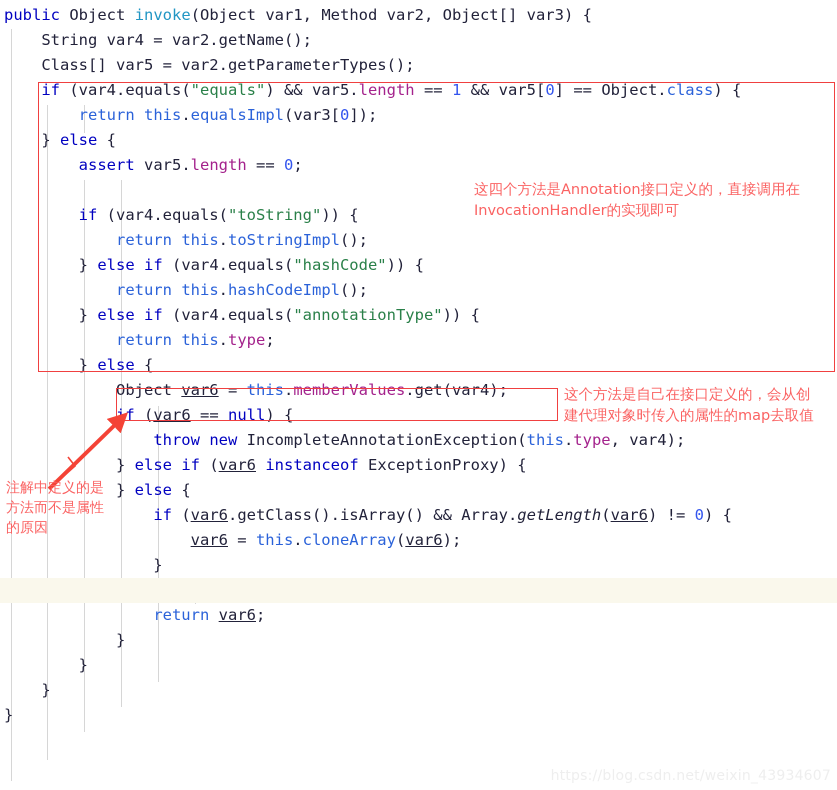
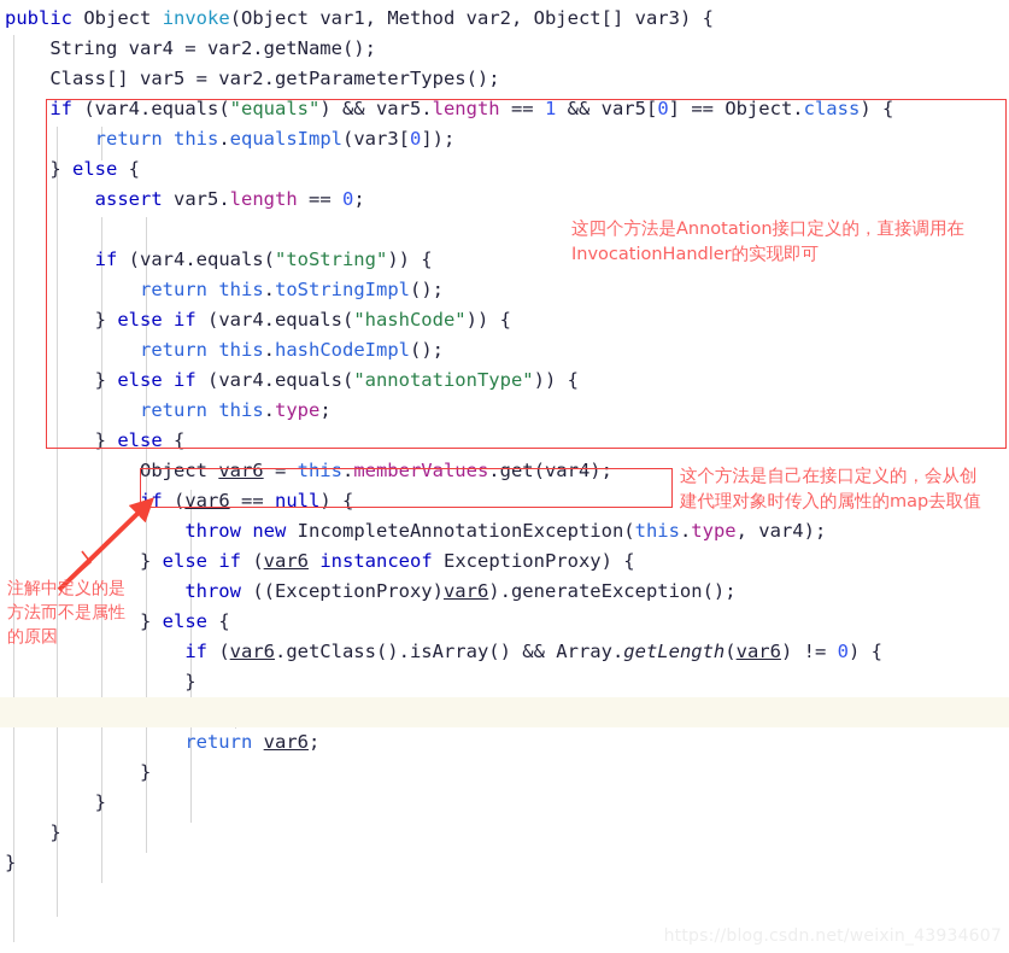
  public Object invoke(Object var1, Method var2, Object[] var3) {
  String var4 = var2.getName();
  Class[] var5 = var2.getParameterTypes();
  if (var4.equals("equals") && var5.length == 1 && var5[0] == Object.class) {
  return this.equalsImpl(var3[0]);
  } else {
  assert var5.length == 0;
  if (var4.equals("toString")) {
  return this.toStringImpl();
  } else if (var4.equals("hashCode")) {
  return this.hashCodeImpl();
  } else if (var4.equals("annotationType")) {
  return this.type;
  } else {
  Object var6 = this.memberValues.get(var4);
  if (var6 == null) {
  throw new IncompleteAnnotationException(this.type, var4);
  } else if (var6 instanceof ExceptionProxy) {
+ throw ((ExceptionProxy)var6).generateException();
  } else {
  if (var6.getClass().isArray() && Array.getLength(var6) != 0) {
- var6 = this.cloneArray(var6);
  }
  return var6;
  }
  }
  }
  }
  这四个方法是Annotation接口定义的，直接调用在
  InvocationHandler的实现即可
  这个方法是自己在接口定义的，会从创
  建代理对象时传入的属性的map去取值
  注解中定义的是
  方法而不是属性
  的原因
